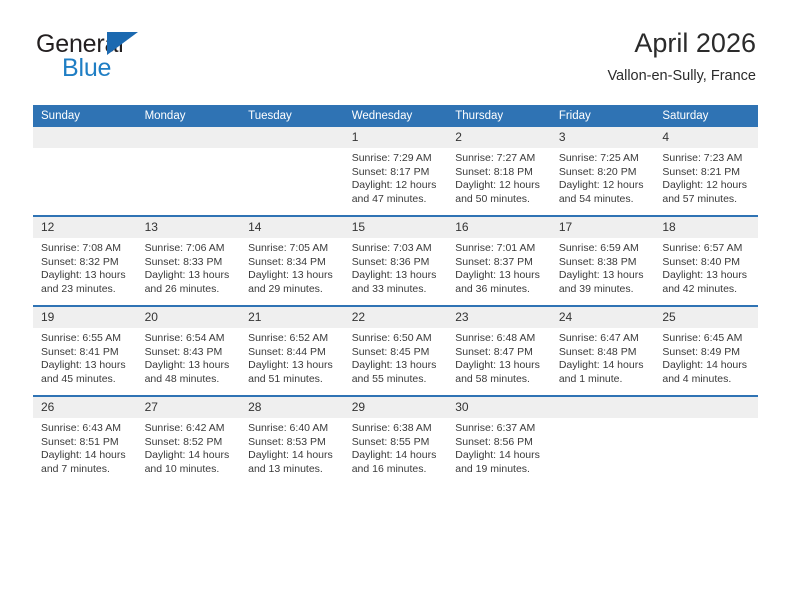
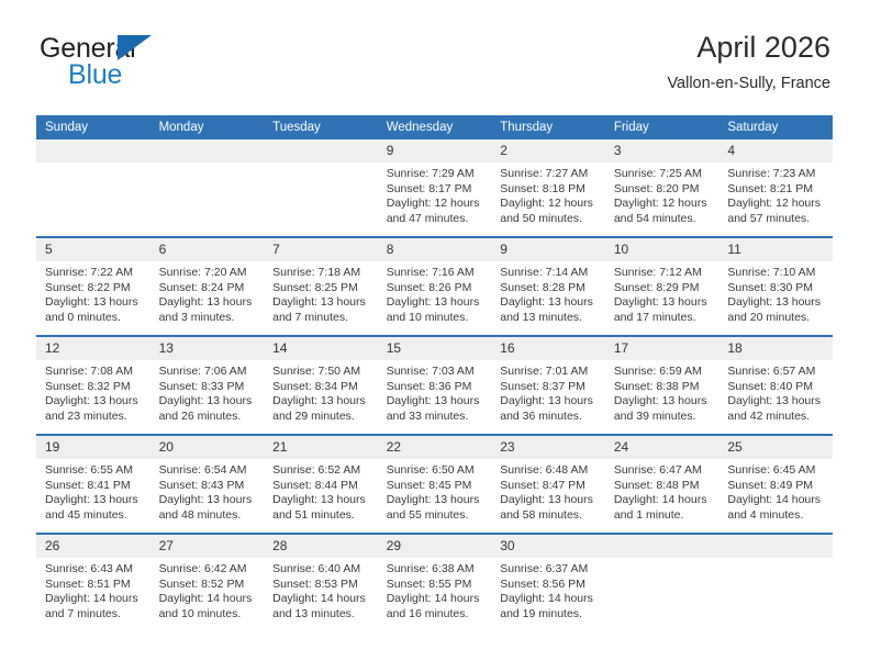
  General
  Blue
  April 2026
  Vallon-en-Sully, France
  Sunday	Monday	Tuesday	Wednesday	Thursday	Friday	Saturday
- 			1 Sunrise: 7:29 AM Sunset: 8:17 PM Daylight: 12 hours and 47 minutes.	2 Sunrise: 7:27 AM Sunset: 8:18 PM Daylight: 12 hours and 50 minutes.	3 Sunrise: 7:25 AM Sunset: 8:20 PM Daylight: 12 hours and 54 minutes.	4 Sunrise: 7:23 AM Sunset: 8:21 PM Daylight: 12 hours and 57 minutes.
+ 			9 Sunrise: 7:29 AM Sunset: 8:17 PM Daylight: 12 hours and 47 minutes.	2 Sunrise: 7:27 AM Sunset: 8:18 PM Daylight: 12 hours and 50 minutes.	3 Sunrise: 7:25 AM Sunset: 8:20 PM Daylight: 12 hours and 54 minutes.	4 Sunrise: 7:23 AM Sunset: 8:21 PM Daylight: 12 hours and 57 minutes.
+ 5 Sunrise: 7:22 AM Sunset: 8:22 PM Daylight: 13 hours and 0 minutes.	6 Sunrise: 7:20 AM Sunset: 8:24 PM Daylight: 13 hours and 3 minutes.	7 Sunrise: 7:18 AM Sunset: 8:25 PM Daylight: 13 hours and 7 minutes.	8 Sunrise: 7:16 AM Sunset: 8:26 PM Daylight: 13 hours and 10 minutes.	9 Sunrise: 7:14 AM Sunset: 8:28 PM Daylight: 13 hours and 13 minutes.	10 Sunrise: 7:12 AM Sunset: 8:29 PM Daylight: 13 hours and 17 minutes.	11 Sunrise: 7:10 AM Sunset: 8:30 PM Daylight: 13 hours and 20 minutes.
- 12 Sunrise: 7:08 AM Sunset: 8:32 PM Daylight: 13 hours and 23 minutes.	13 Sunrise: 7:06 AM Sunset: 8:33 PM Daylight: 13 hours and 26 minutes.	14 Sunrise: 7:05 AM Sunset: 8:34 PM Daylight: 13 hours and 29 minutes.	15 Sunrise: 7:03 AM Sunset: 8:36 PM Daylight: 13 hours and 33 minutes.	16 Sunrise: 7:01 AM Sunset: 8:37 PM Daylight: 13 hours and 36 minutes.	17 Sunrise: 6:59 AM Sunset: 8:38 PM Daylight: 13 hours and 39 minutes.	18 Sunrise: 6:57 AM Sunset: 8:40 PM Daylight: 13 hours and 42 minutes.
+ 12 Sunrise: 7:08 AM Sunset: 8:32 PM Daylight: 13 hours and 23 minutes.	13 Sunrise: 7:06 AM Sunset: 8:33 PM Daylight: 13 hours and 26 minutes.	14 Sunrise: 7:50 AM Sunset: 8:34 PM Daylight: 13 hours and 29 minutes.	15 Sunrise: 7:03 AM Sunset: 8:36 PM Daylight: 13 hours and 33 minutes.	16 Sunrise: 7:01 AM Sunset: 8:37 PM Daylight: 13 hours and 36 minutes.	17 Sunrise: 6:59 AM Sunset: 8:38 PM Daylight: 13 hours and 39 minutes.	18 Sunrise: 6:57 AM Sunset: 8:40 PM Daylight: 13 hours and 42 minutes.
  19 Sunrise: 6:55 AM Sunset: 8:41 PM Daylight: 13 hours and 45 minutes.	20 Sunrise: 6:54 AM Sunset: 8:43 PM Daylight: 13 hours and 48 minutes.	21 Sunrise: 6:52 AM Sunset: 8:44 PM Daylight: 13 hours and 51 minutes.	22 Sunrise: 6:50 AM Sunset: 8:45 PM Daylight: 13 hours and 55 minutes.	23 Sunrise: 6:48 AM Sunset: 8:47 PM Daylight: 13 hours and 58 minutes.	24 Sunrise: 6:47 AM Sunset: 8:48 PM Daylight: 14 hours and 1 minute.	25 Sunrise: 6:45 AM Sunset: 8:49 PM Daylight: 14 hours and 4 minutes.
  26 Sunrise: 6:43 AM Sunset: 8:51 PM Daylight: 14 hours and 7 minutes.	27 Sunrise: 6:42 AM Sunset: 8:52 PM Daylight: 14 hours and 10 minutes.	28 Sunrise: 6:40 AM Sunset: 8:53 PM Daylight: 14 hours and 13 minutes.	29 Sunrise: 6:38 AM Sunset: 8:55 PM Daylight: 14 hours and 16 minutes.	30 Sunrise: 6:37 AM Sunset: 8:56 PM Daylight: 14 hours and 19 minutes.
